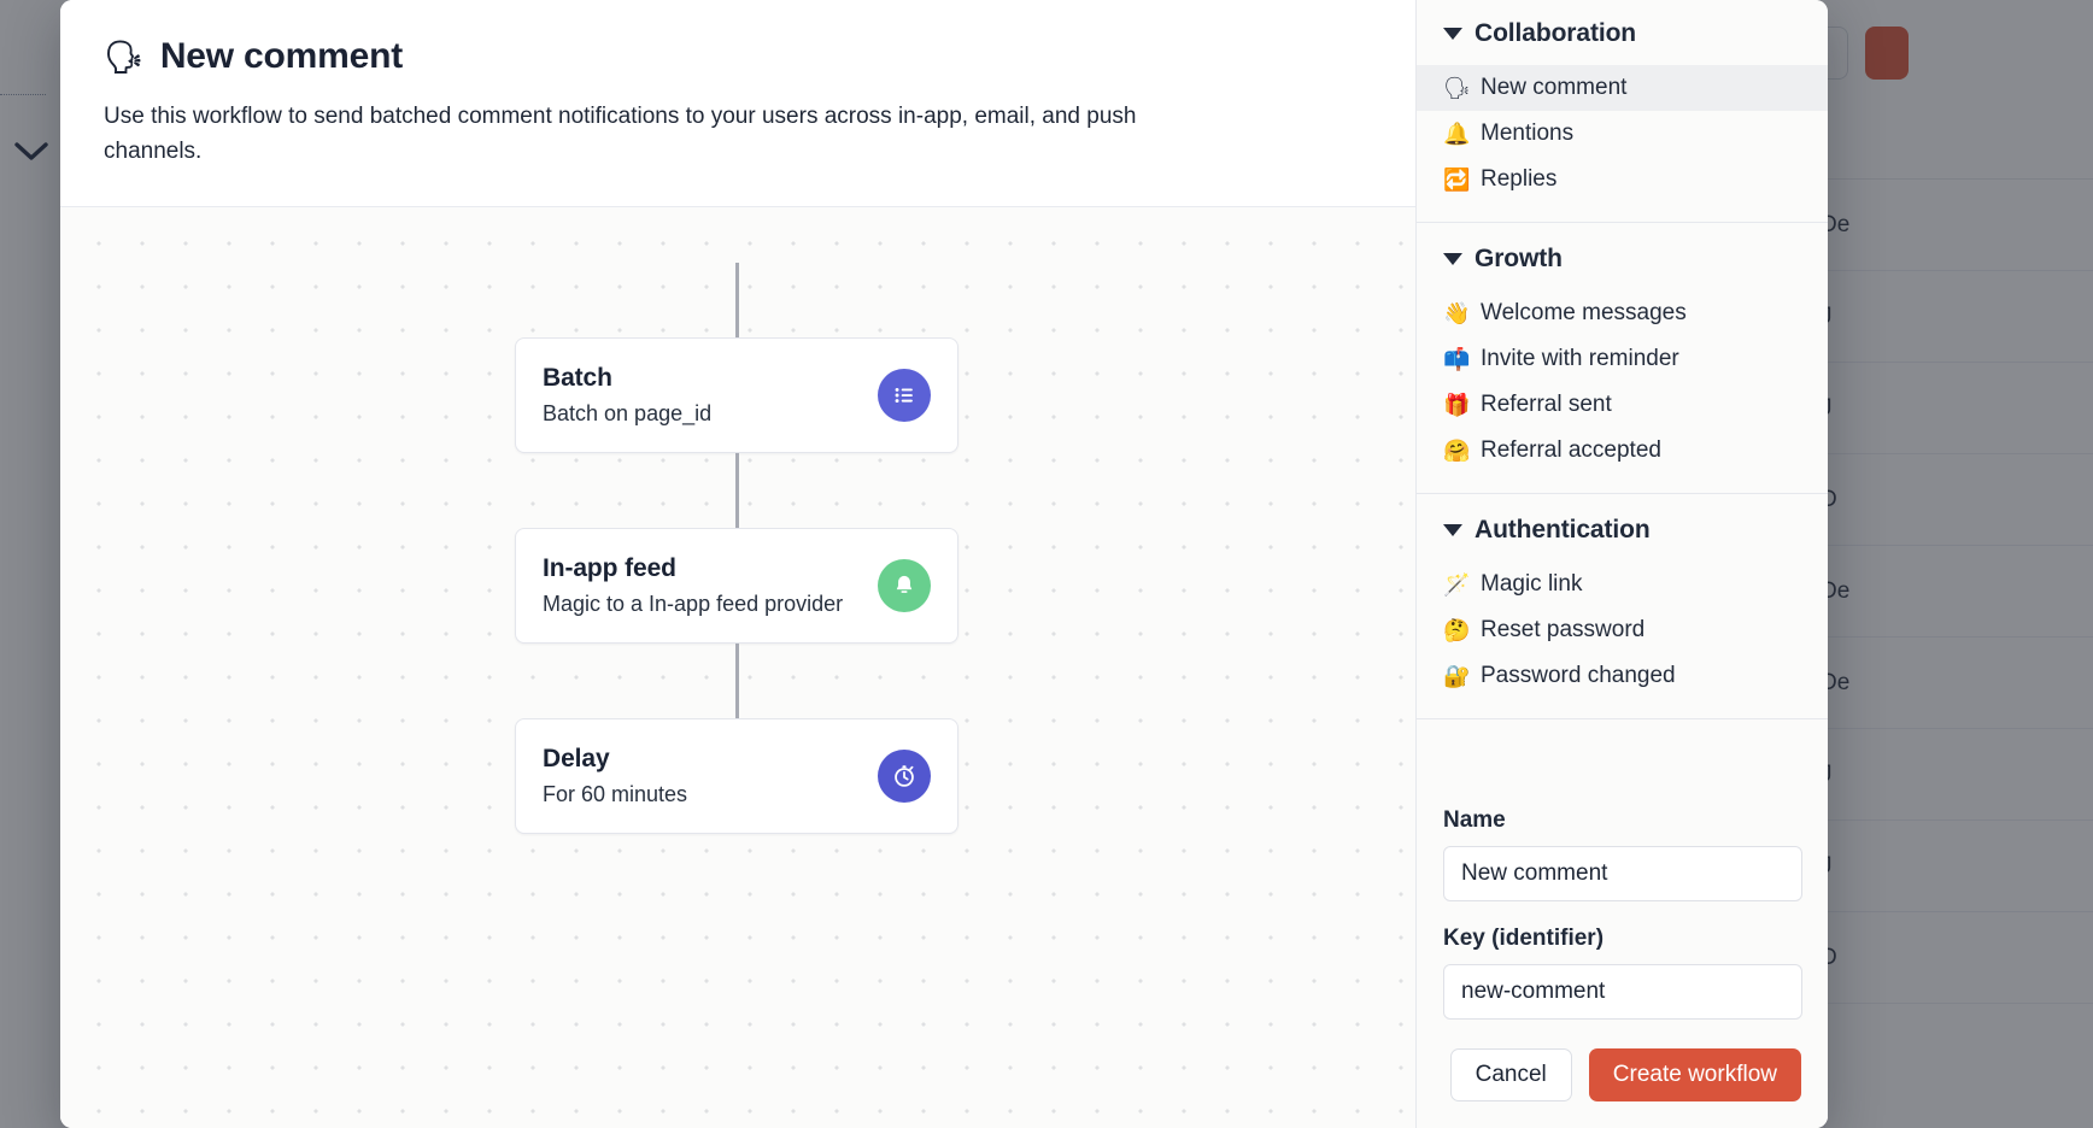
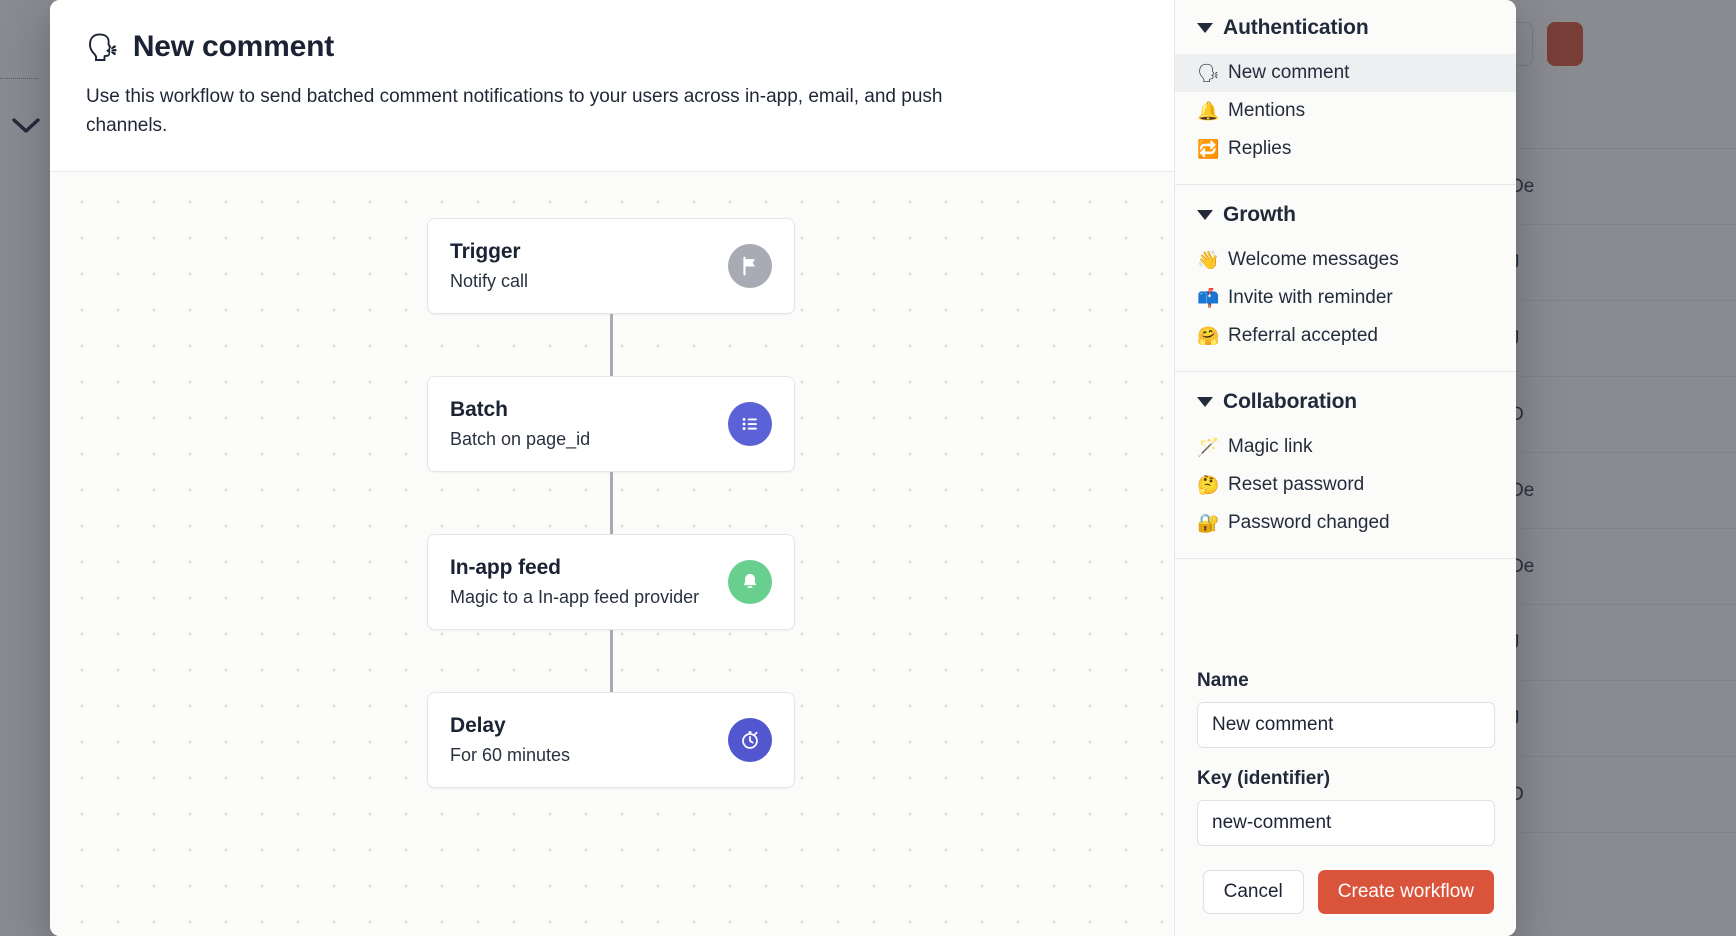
  De
  D
  De
  De
  D
  🗣
  New comment
  Use this workflow to send batched comment notifications to your users across in-app, email, and push channels.
+ Trigger
+ Notify call
  Batch
  Batch on page_id
  In-app feed
  Magic to a In-app feed provider
  Delay
  For 60 minutes
- Collaboration
+ Authentication
  🗣
  New comment
  🔔
  Mentions
  🔁
  Replies
  Growth
  👋
  Welcome messages
  📫
  Invite with reminder
- 🎁
- Referral sent
  🤗
  Referral accepted
- Authentication
+ Collaboration
  🪄
  Magic link
  🤔
  Reset password
  🔐
  Password changed
  Name
  New comment
  Key (identifier)
  new-comment
  Cancel
  Create workflow
